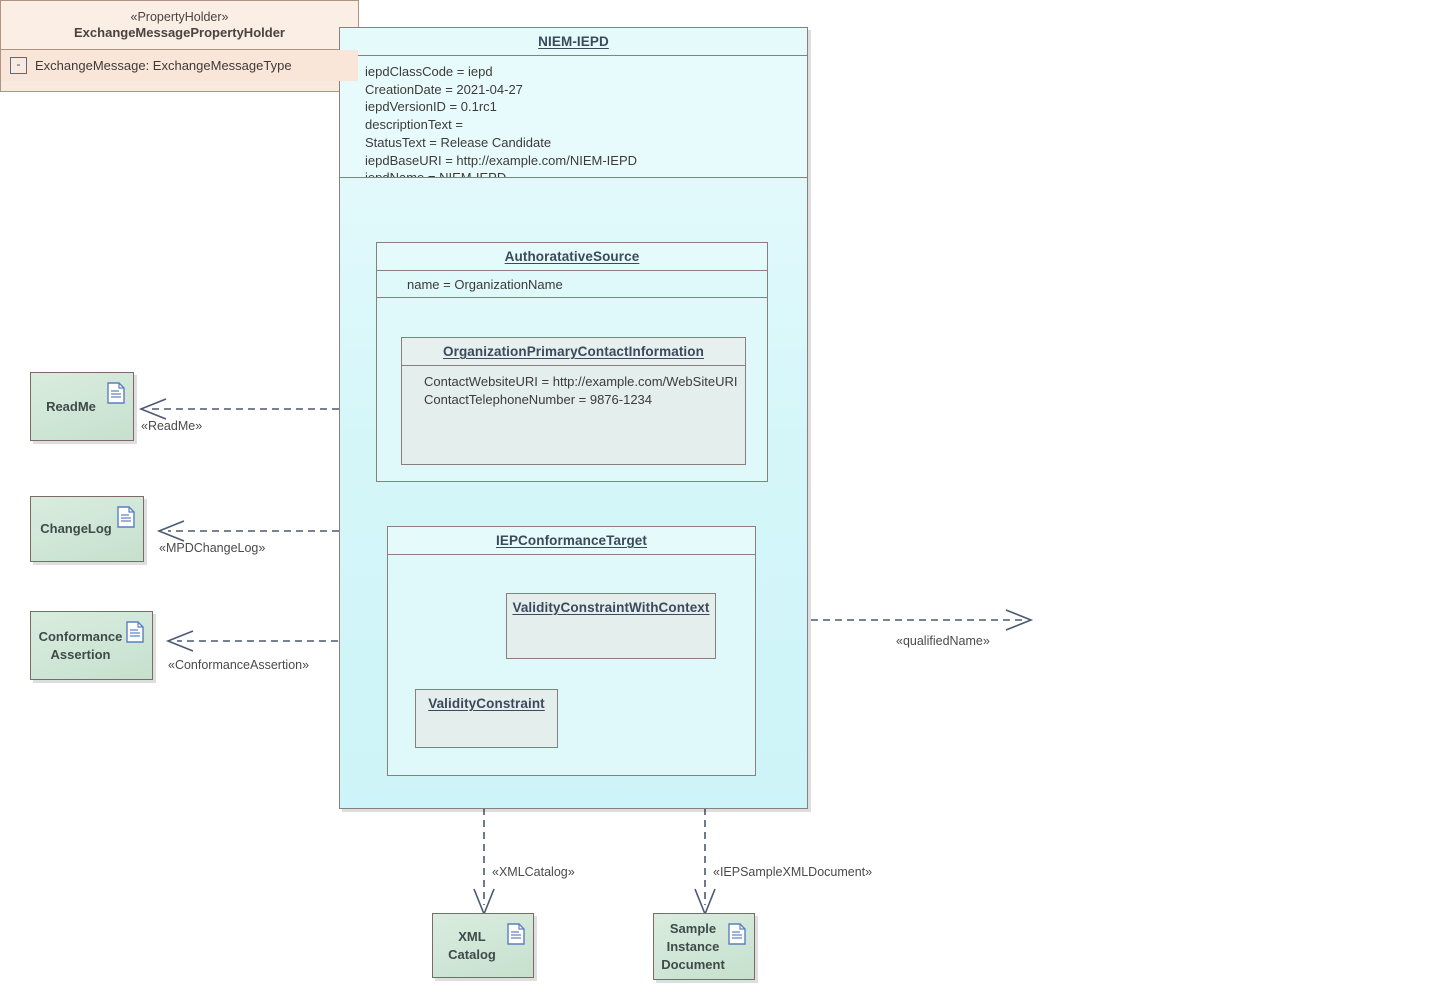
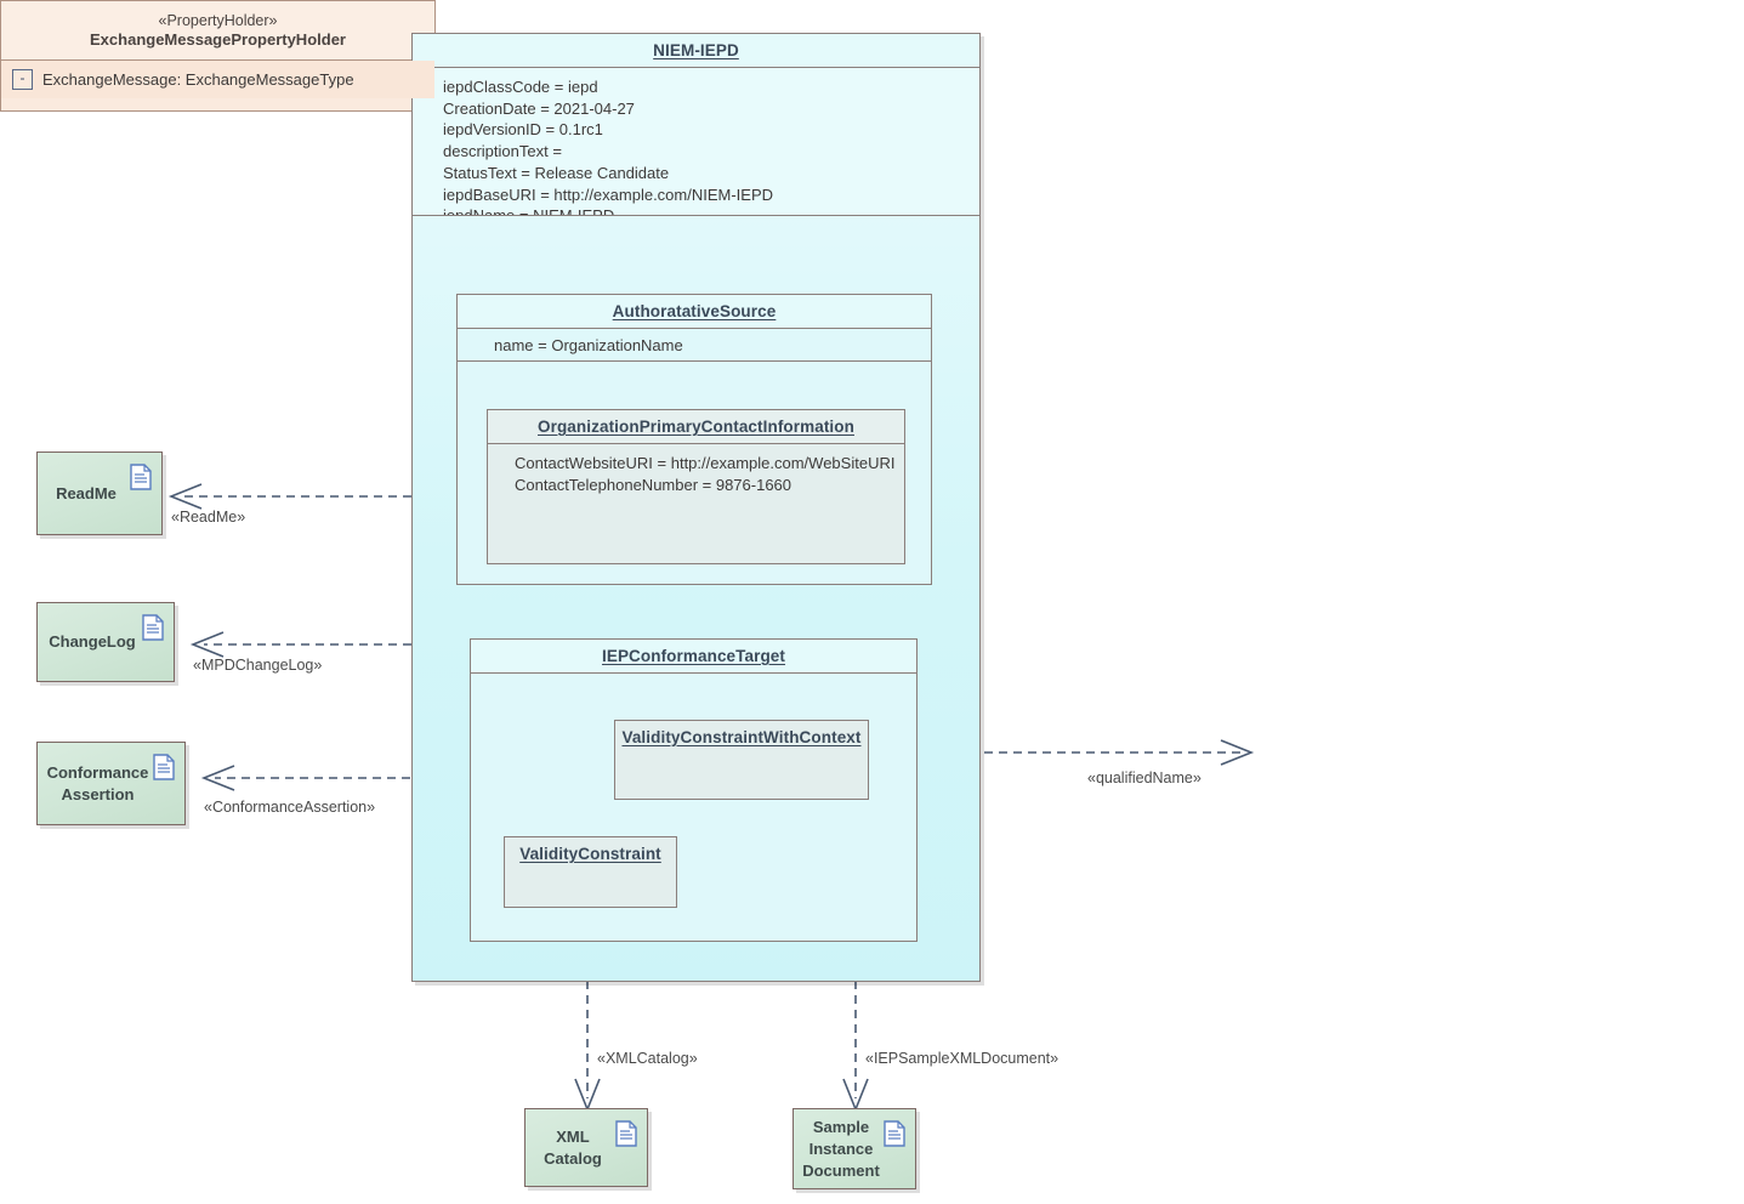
  NIEM-IEPD
  iepdClassCode = iepd
  CreationDate = 2021-04-27
  iepdVersionID = 0.1rc1
  descriptionText =
  StatusText = Release Candidate
  iepdBaseURI = http://example.com/NIEM-IEPD
  AuthoratativeSource
  name = OrganizationName
  OrganizationPrimaryContactInformation
  ContactWebsiteURI = http://example.com/WebSiteURI
- ContactTelephoneNumber = 9876-1234
+ ContactTelephoneNumber = 9876-1660
  IEPConformanceTarget
  ValidityConstraintWithContext
  ValidityConstraint
  «PropertyHolder»
  ExchangeMessagePropertyHolder
  -
  ExchangeMessage: ExchangeMessageType
  ReadMe
  ChangeLog
  Conformance
  Assertion
  XML
  Catalog
  Sample
  Instance
  Document
  «ReadMe»
  «MPDChangeLog»
  «ConformanceAssertion»
  «qualifiedName»
  «XMLCatalog»
  «IEPSampleXMLDocument»
